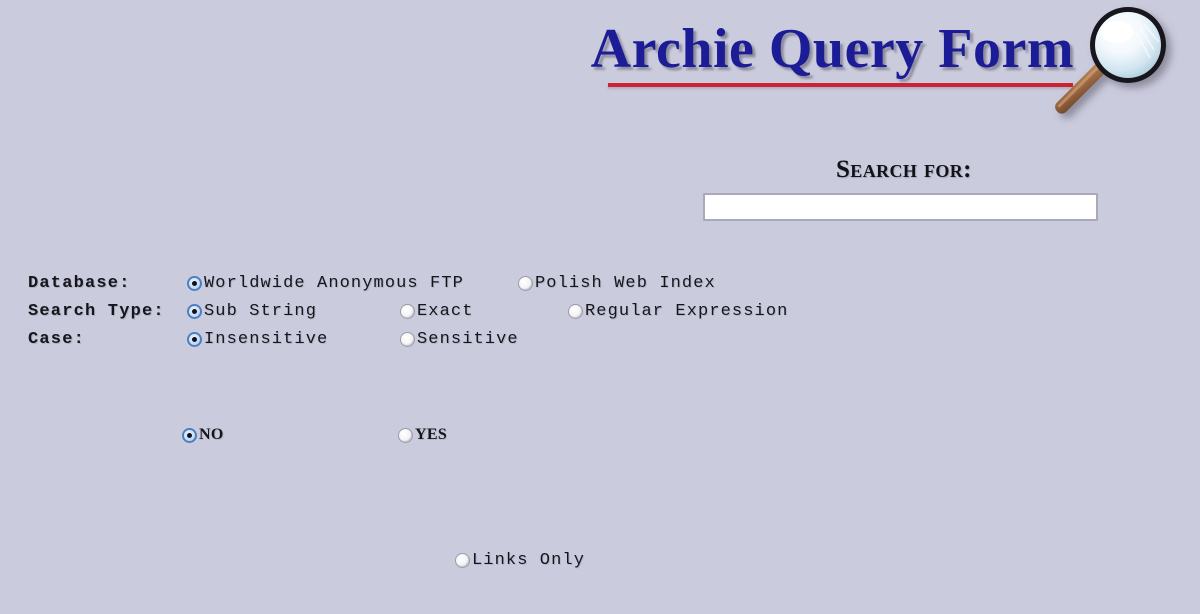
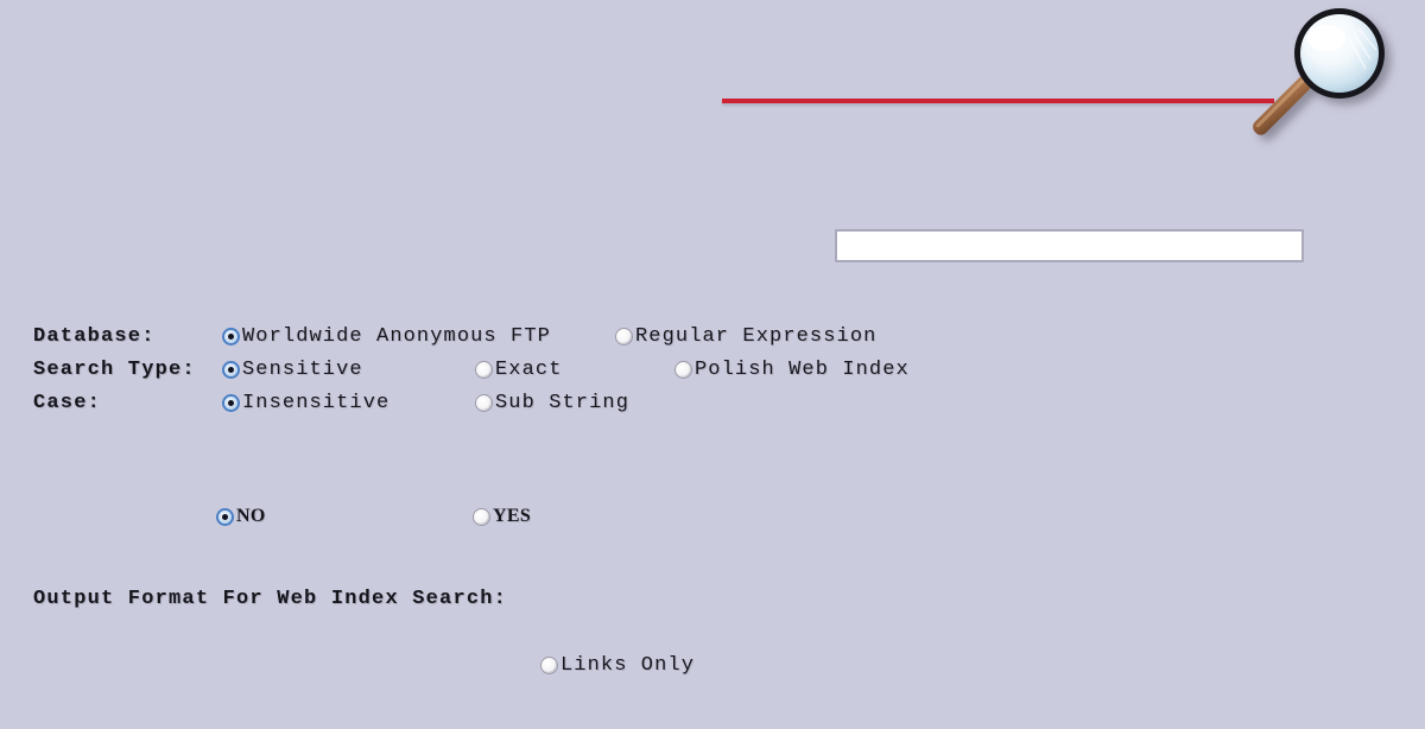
- Archie Query Form
- Search for:
  Database:
  Worldwide Anonymous FTP
- Polish Web Index
+ Regular Expression
  Search Type:
- Sub String
+ Sensitive
  Exact
- Regular Expression
+ Polish Web Index
  Case:
  Insensitive
- Sensitive
+ Sub String
  NO
  YES
+ Output Format For Web Index Search:
  Links Only
